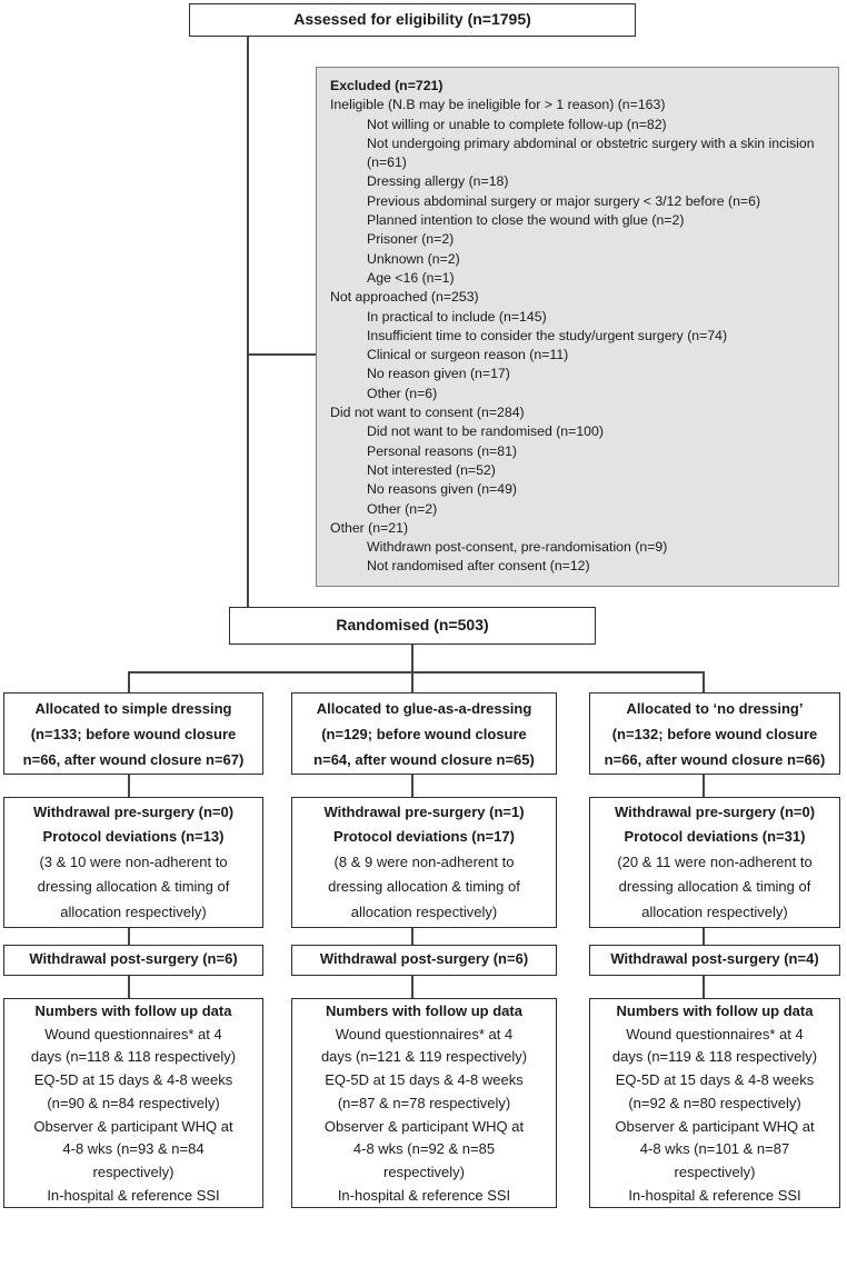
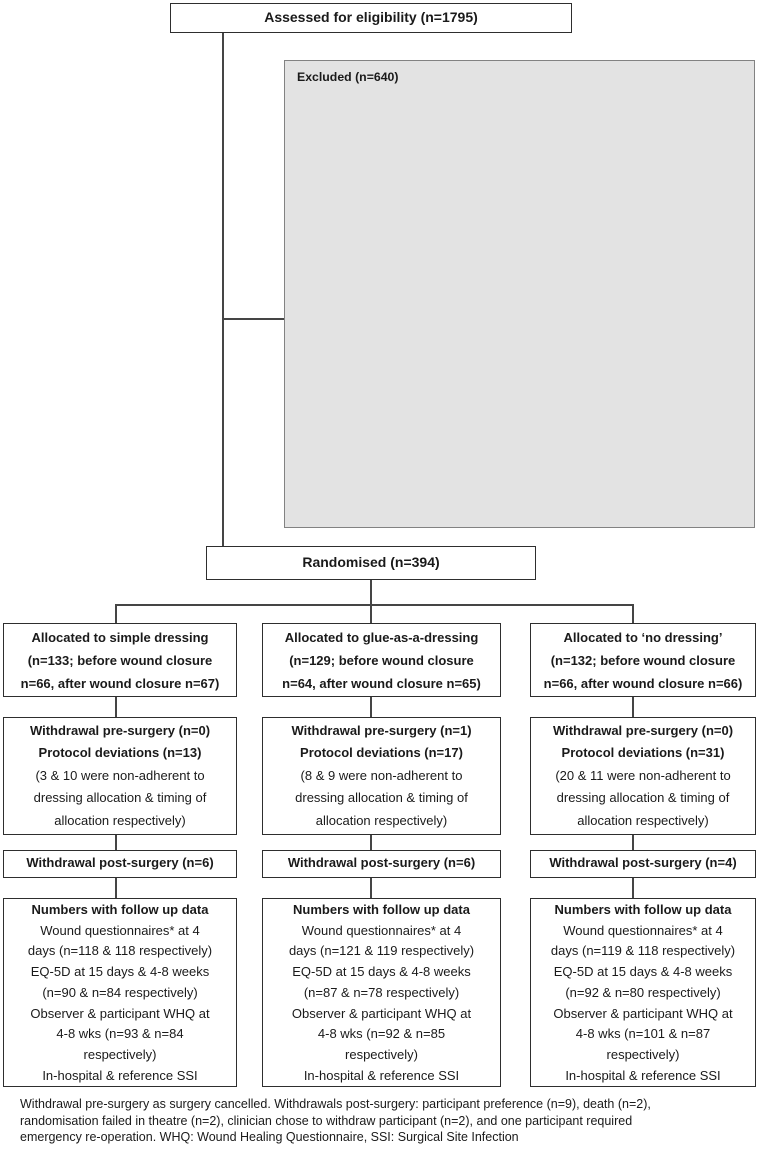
  Assessed for eligibility (n=1795)
- Excluded (n=721)
+ Excluded (n=640)
- Ineligible (N.B may be ineligible for > 1 reason) (n=163)
- Not willing or unable to complete follow-up (n=82)
- Not undergoing primary abdominal or obstetric surgery with a skin incision (n=61)
- Dressing allergy (n=18)
- Previous abdominal surgery or major surgery < 3/12 before (n=6)
- Planned intention to close the wound with glue (n=2)
- Prisoner (n=2)
- Unknown (n=2)
- Age <16 (n=1)
- Not approached (n=253)
- In practical to include (n=145)
- Insufficient time to consider the study/urgent surgery (n=74)
- Clinical or surgeon reason (n=11)
- No reason given (n=17)
- Other (n=6)
- Did not want to consent (n=284)
- Did not want to be randomised (n=100)
- Personal reasons (n=81)
- Not interested (n=52)
- No reasons given (n=49)
- Other (n=2)
- Other (n=21)
- Withdrawn post-consent, pre-randomisation (n=9)
- Not randomised after consent (n=12)
- Randomised (n=503)
+ Randomised (n=394)
  Allocated to simple dressing
  (n=133; before wound closure
  n=66, after wound closure n=67)
  Withdrawal pre-surgery (n=0)
  Protocol deviations (n=13)
  (3 & 10 were non-adherent to
  dressing allocation & timing of
  allocation respectively)
  Withdrawal post-surgery (n=6)
  Numbers with follow up data
  Wound questionnaires* at 4
  days (n=118 & 118 respectively)
  EQ-5D at 15 days & 4-8 weeks
  (n=90 & n=84 respectively)
  Observer & participant WHQ at
  4-8 wks (n=93 & n=84
  respectively)
  In-hospital & reference SSI
  Allocated to glue-as-a-dressing
  (n=129; before wound closure
  n=64, after wound closure n=65)
  Withdrawal pre-surgery (n=1)
  Protocol deviations (n=17)
  (8 & 9 were non-adherent to
  dressing allocation & timing of
  allocation respectively)
  Withdrawal post-surgery (n=6)
  Numbers with follow up data
  Wound questionnaires* at 4
  days (n=121 & 119 respectively)
  EQ-5D at 15 days & 4-8 weeks
  (n=87 & n=78 respectively)
  Observer & participant WHQ at
  4-8 wks (n=92 & n=85
  respectively)
  In-hospital & reference SSI
  Allocated to ‘no dressing’
  (n=132; before wound closure
  n=66, after wound closure n=66)
  Withdrawal pre-surgery (n=0)
  Protocol deviations (n=31)
  (20 & 11 were non-adherent to
  dressing allocation & timing of
  allocation respectively)
  Withdrawal post-surgery (n=4)
  Numbers with follow up data
  Wound questionnaires* at 4
  days (n=119 & 118 respectively)
  EQ-5D at 15 days & 4-8 weeks
  (n=92 & n=80 respectively)
  Observer & participant WHQ at
  4-8 wks (n=101 & n=87
  respectively)
  In-hospital & reference SSI
+ Withdrawal pre-surgery as surgery cancelled. Withdrawals post-surgery: participant preference (n=9), death (n=2),
+ randomisation failed in theatre (n=2), clinician chose to withdraw participant (n=2), and one participant required
+ emergency re-operation. WHQ: Wound Healing Questionnaire, SSI: Surgical Site Infection
